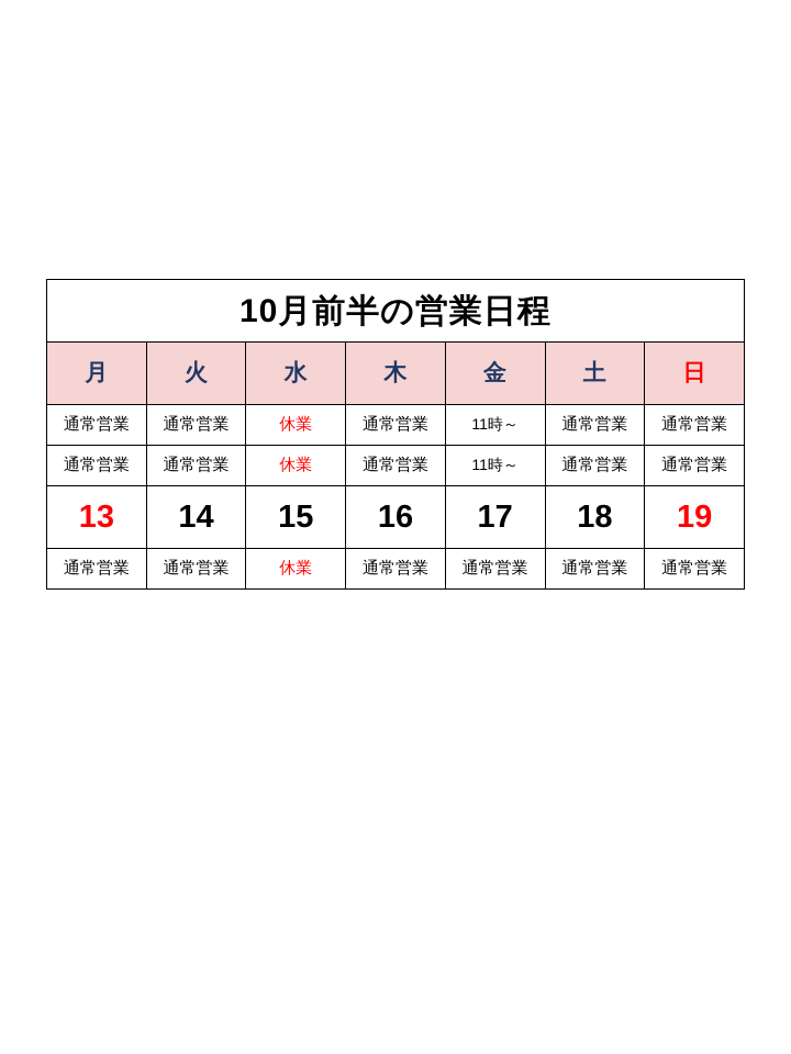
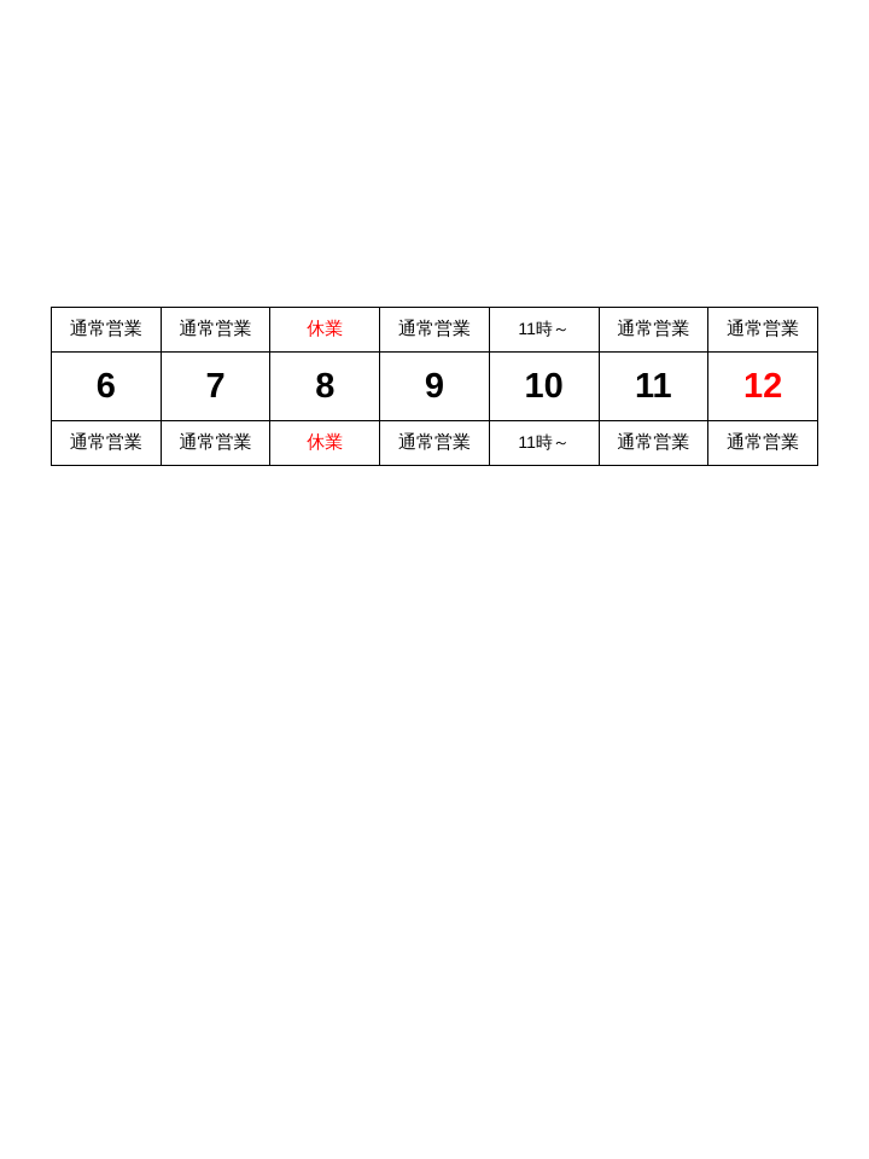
- 10月前半の営業日程
- 月	火	水	木	金	土	日
  通常営業	通常営業	休業	通常営業	11時～	通常営業	通常営業
+ 6	7	8	9	10	11	12
  通常営業	通常営業	休業	通常営業	11時～	通常営業	通常営業
- 13	14	15	16	17	18	19
- 通常営業	通常営業	休業	通常営業	通常営業	通常営業	通常営業
